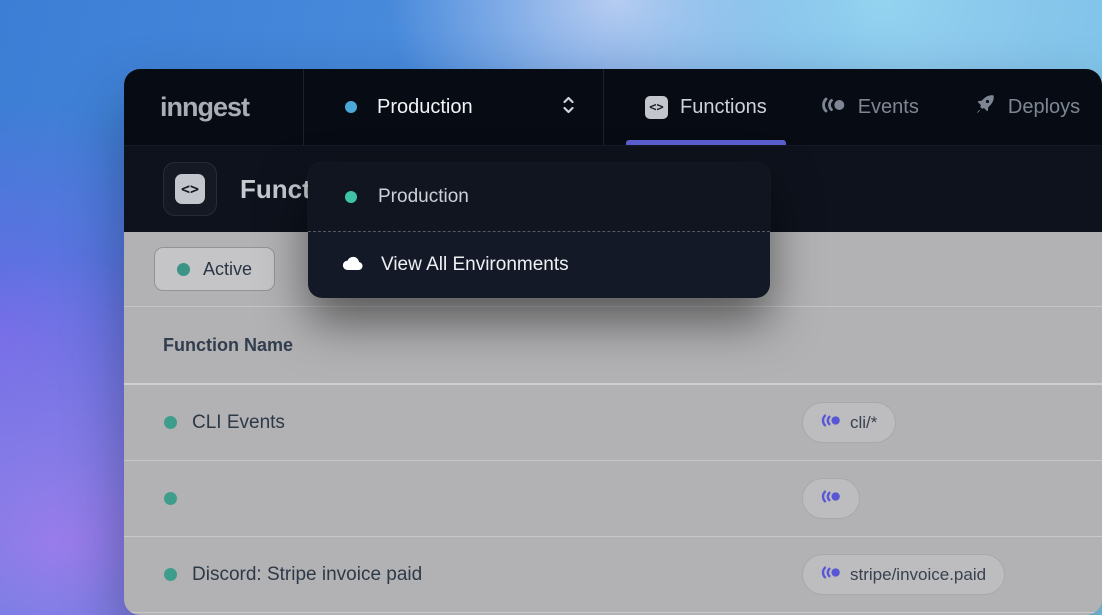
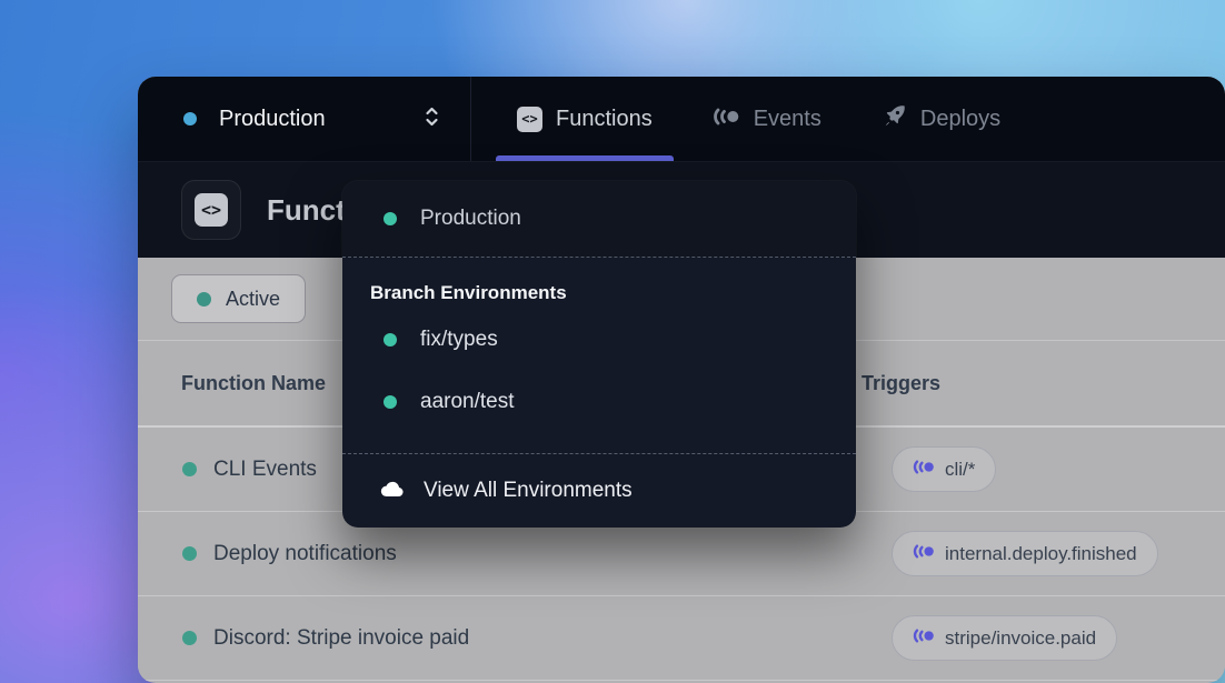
- inngest
  Production
  <>
  Functions
  Events
  Deploys
  <>
  Active
  Function Name
+ Triggers
  CLI Events
  cli/*
+ Deploy notifications
+ internal.deploy.finished
  Discord: Stripe invoice paid
  stripe/invoice.paid
  Production
+ Branch Environments
+ fix/types
+ aaron/test
  View All Environments
